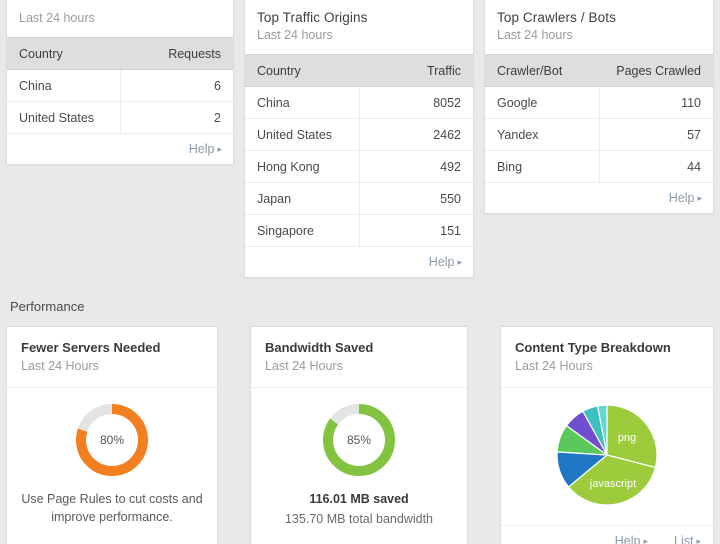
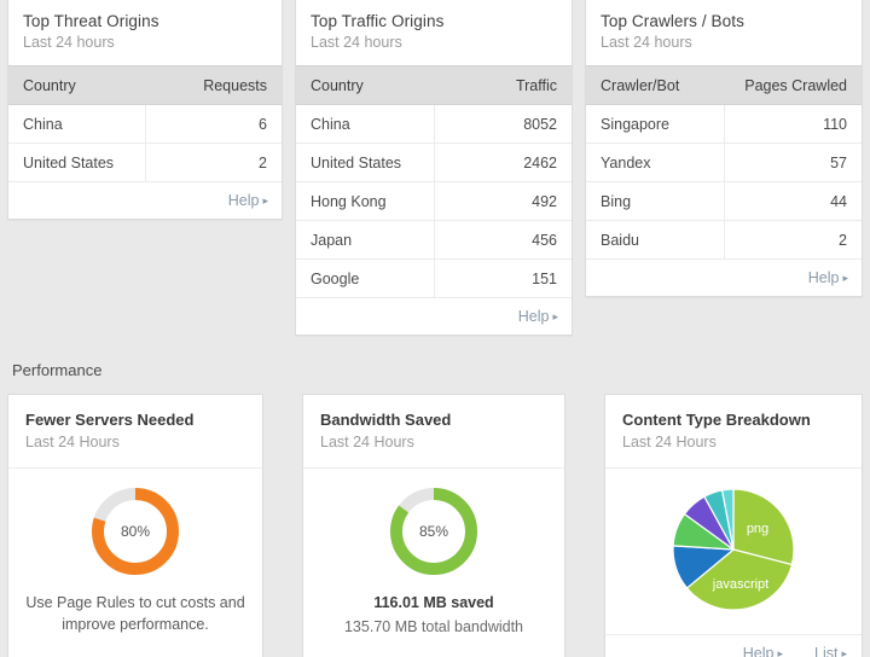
+ Top Threat Origins
  Last 24 hours
  Country	Requests
  China	6
  United States	2
  Help ▸
  Top Traffic Origins
  Last 24 hours
  Country	Traffic
  China	8052
  United States	2462
  Hong Kong	492
- Japan	550
+ Japan	456
- Singapore	151
+ Google	151
  Help ▸
  Top Crawlers / Bots
  Last 24 hours
  Crawler/Bot	Pages Crawled
- Google	110
+ Singapore	110
  Yandex	57
  Bing	44
+ Baidu	2
  Help ▸
  Performance
  Fewer Servers Needed
  Last 24 Hours
  80%
  Use Page Rules to cut costs and improve performance.
  Bandwidth Saved
  Last 24 Hours
  85%
  116.01 MB saved
  135.70 MB total bandwidth
  Content Type Breakdown
  Last 24 Hours
  png
  javascript
  Help ▸
  List ▸
